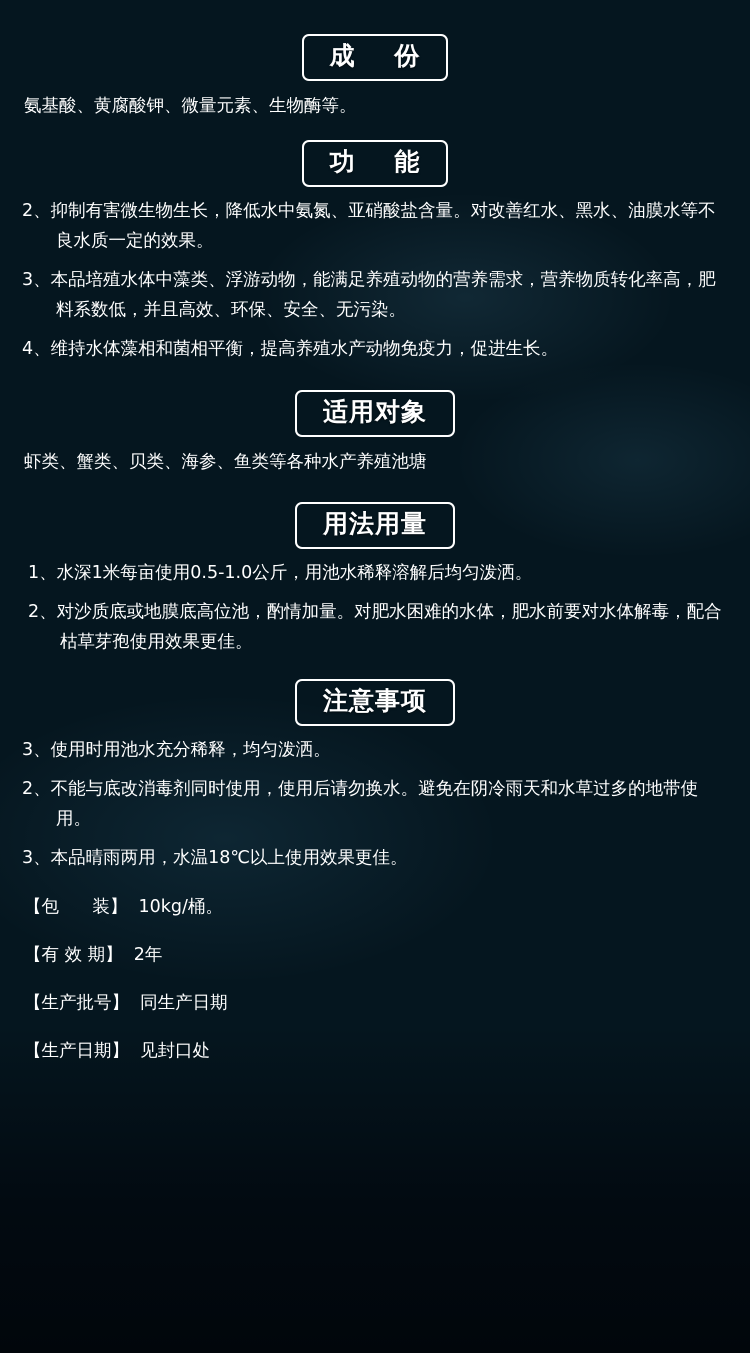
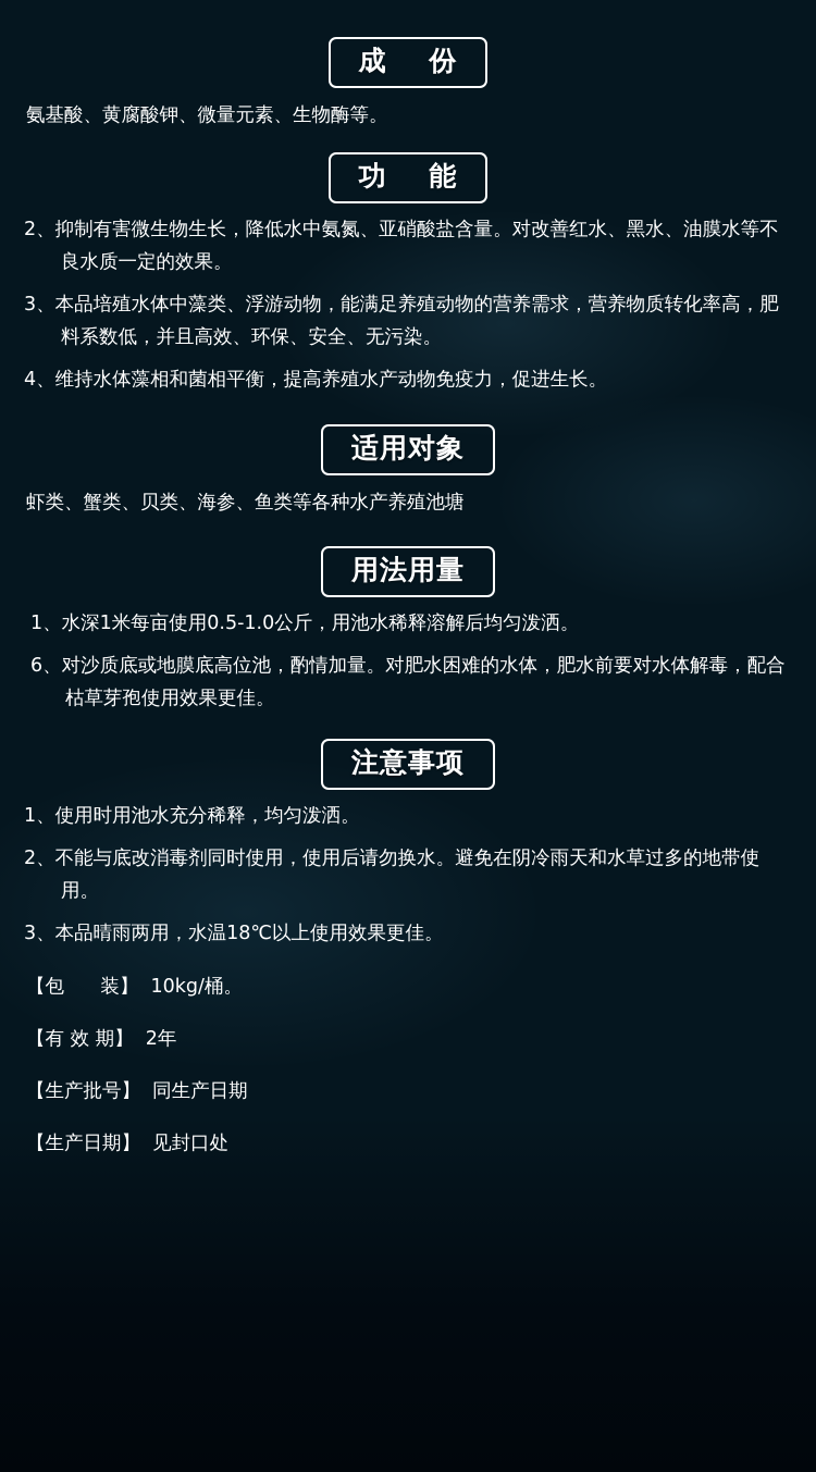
  成 份
  氨基酸、黄腐酸钾、微量元素、生物酶等。
  功 能
  2、抑制有害微生物生长，降低水中氨氮、亚硝酸盐含量。对改善红水、黑水、油膜水等不良水质一定的效果。
  3、本品培殖水体中藻类、浮游动物，能满足养殖动物的营养需求，营养物质转化率高，肥料系数低，并且高效、环保、安全、无污染。
  4、维持水体藻相和菌相平衡，提高养殖水产动物免疫力，促进生长。
  适用对象
  虾类、蟹类、贝类、海参、鱼类等各种水产养殖池塘
  用法用量
  1、水深1米每亩使用0.5-1.0公斤，用池水稀释溶解后均匀泼洒。
- 2、对沙质底或地膜底高位池，酌情加量。对肥水困难的水体，肥水前要对水体解毒，配合枯草芽孢使用效果更佳。
+ 6、对沙质底或地膜底高位池，酌情加量。对肥水困难的水体，肥水前要对水体解毒，配合枯草芽孢使用效果更佳。
  注意事项
- 3、使用时用池水充分稀释，均匀泼洒。
+ 1、使用时用池水充分稀释，均匀泼洒。
  2、不能与底改消毒剂同时使用，使用后请勿换水。避免在阴冷雨天和水草过多的地带使用。
  3、本品晴雨两用，水温18℃以上使用效果更佳。
  【包 装】 10kg/桶。
  【有 效 期】 2年
  【生产批号】 同生产日期
  【生产日期】 见封口处
